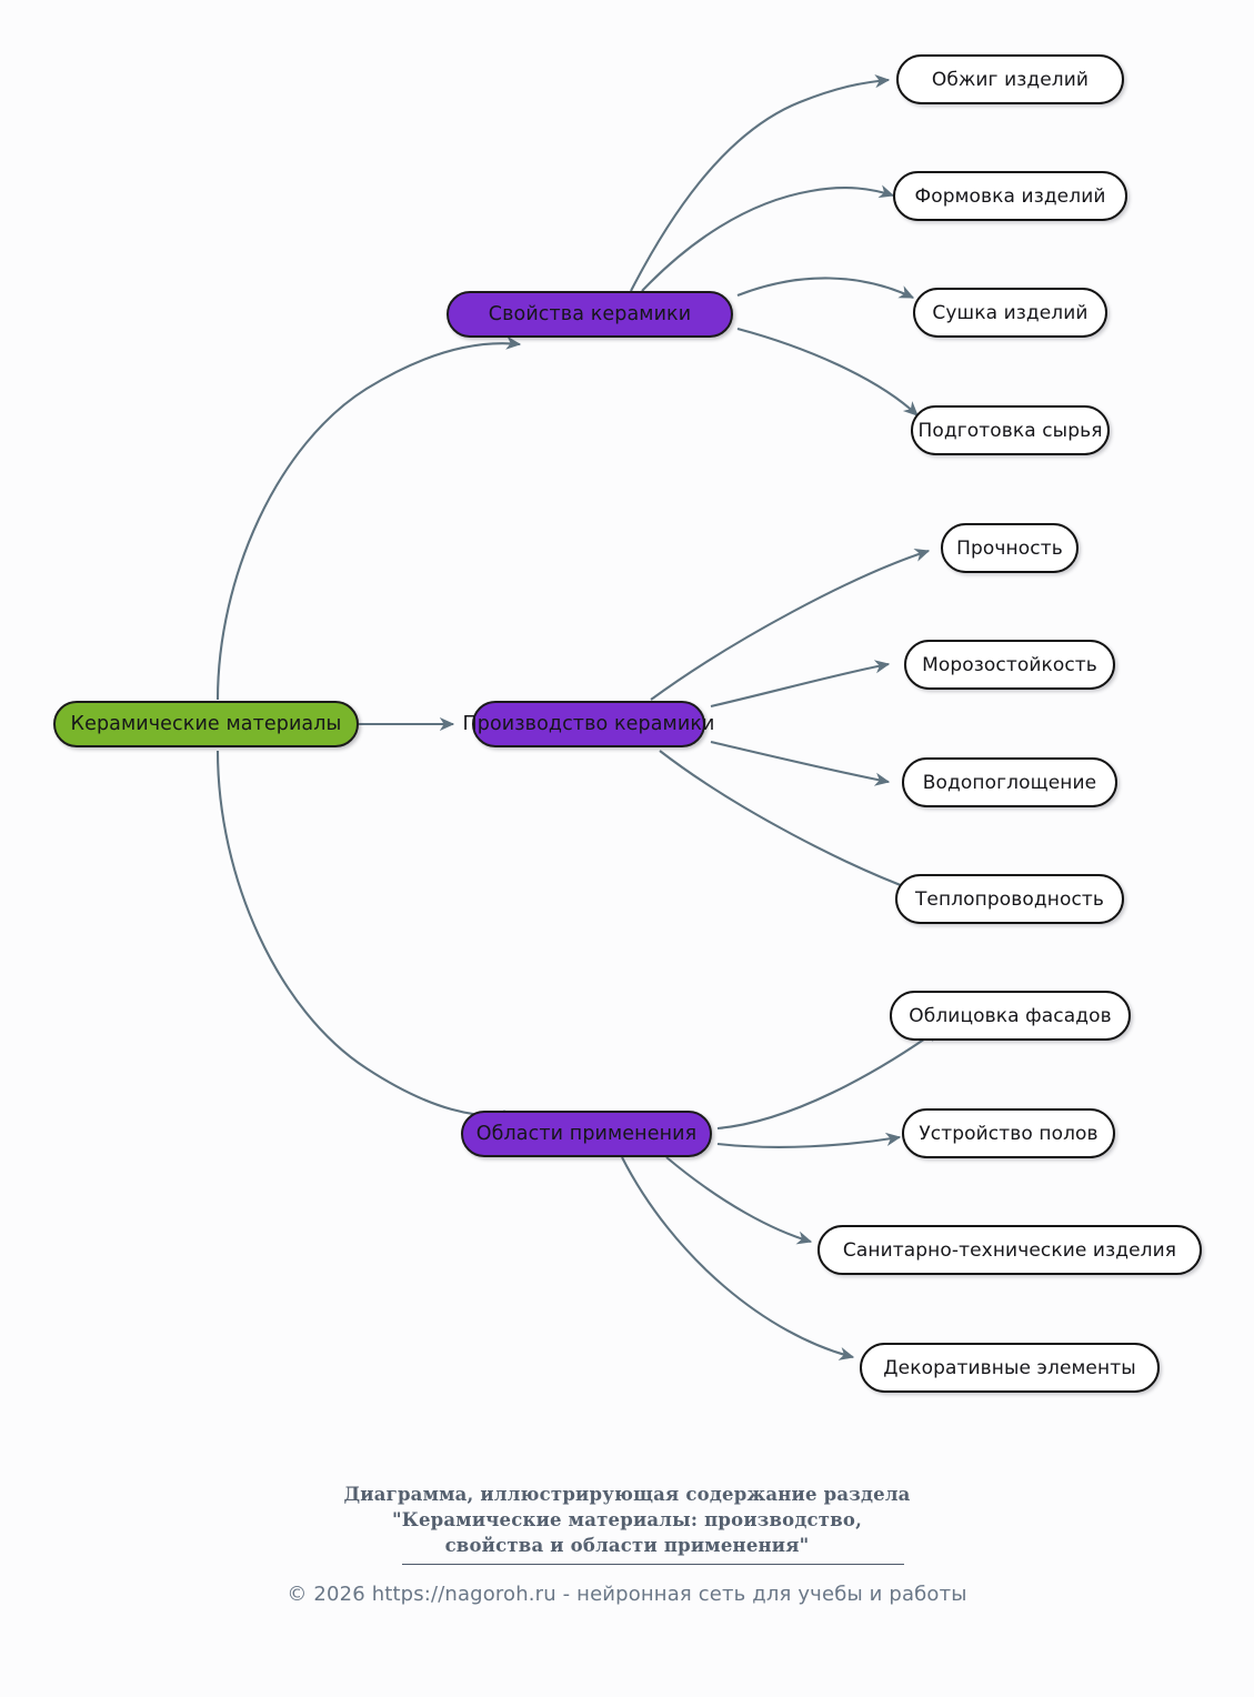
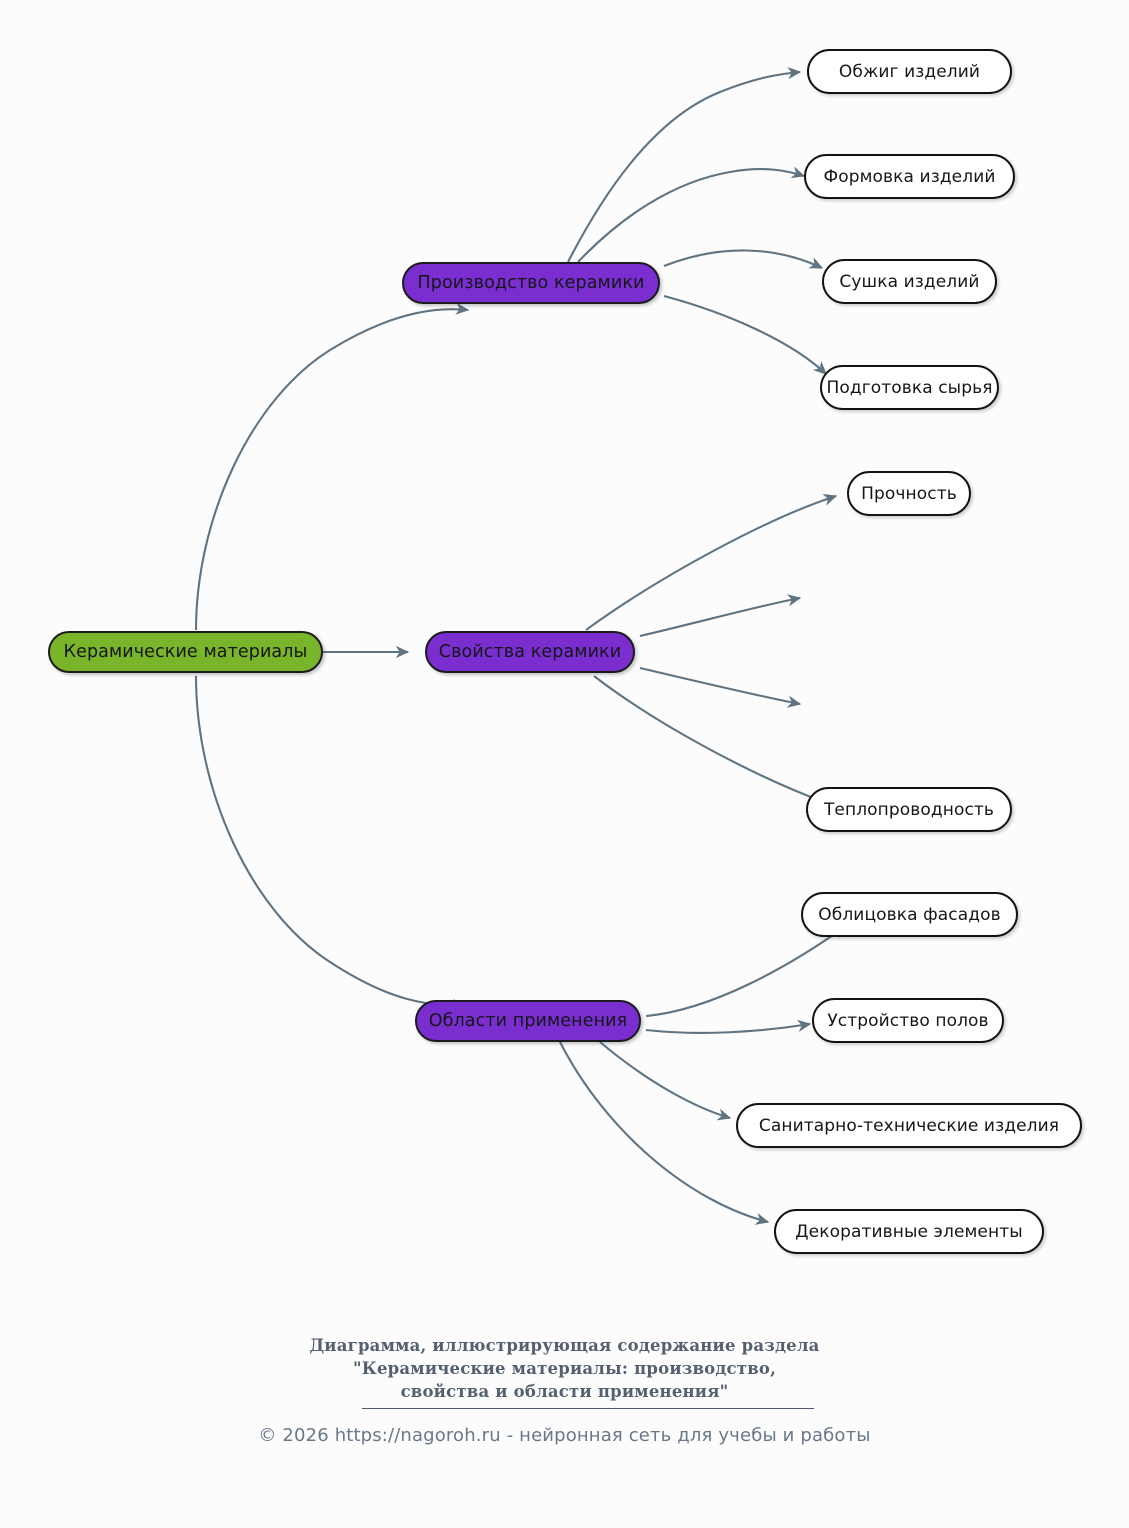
  Керамические материалы
- Свойства керамики
+ Производство керамики
  Обжиг изделий
  Формовка изделий
  Сушка изделий
  Подготовка сырья
- Производство керамики
+ Свойства керамики
  Прочность
- Морозостойкость
- Водопоглощение
  Теплопроводность
  Области применения
  Облицовка фасадов
  Устройство полов
  Санитарно-технические изделия
  Декоративные элементы
  Диаграмма, иллюстрирующая содержание раздела
  "Керамические материалы: производство,
  свойства и области применения"
  © 2026 https://nagoroh.ru - нейронная сеть для учебы и работы
